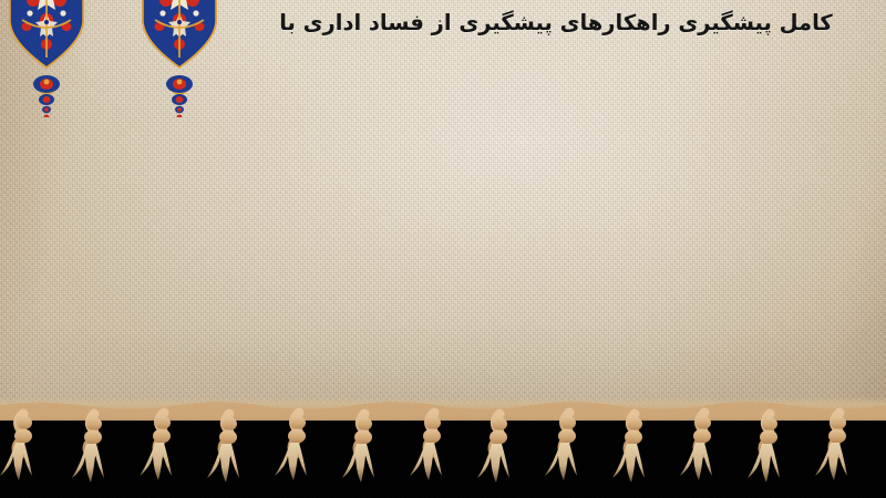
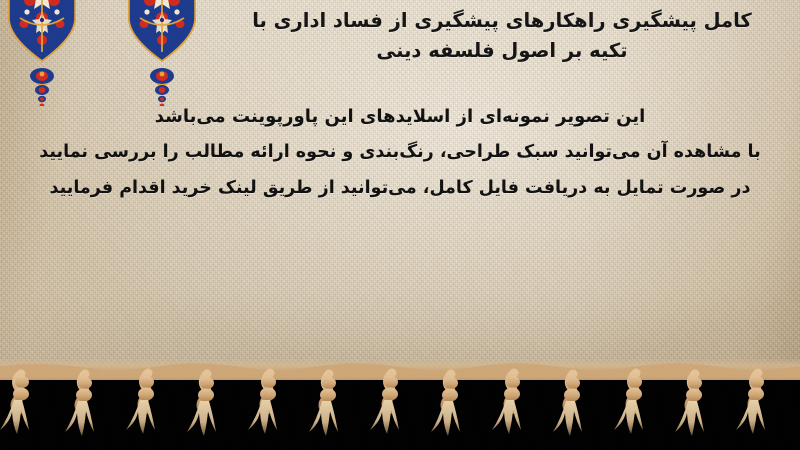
  کامل پیشگیری راهکارهای پیشگیری از فساد اداری با
+ تکیه بر اصول فلسفه دینی
+ این تصویر نمونه‌ای از اسلایدهای این پاورپوینت می‌باشد
+ با مشاهده آن می‌توانید سبک طراحی، رنگ‌بندی و نحوه ارائه مطالب را بررسی نمایید
+ در صورت تمایل به دریافت فایل کامل، می‌توانید از طریق لینک خرید اقدام فرمایید
